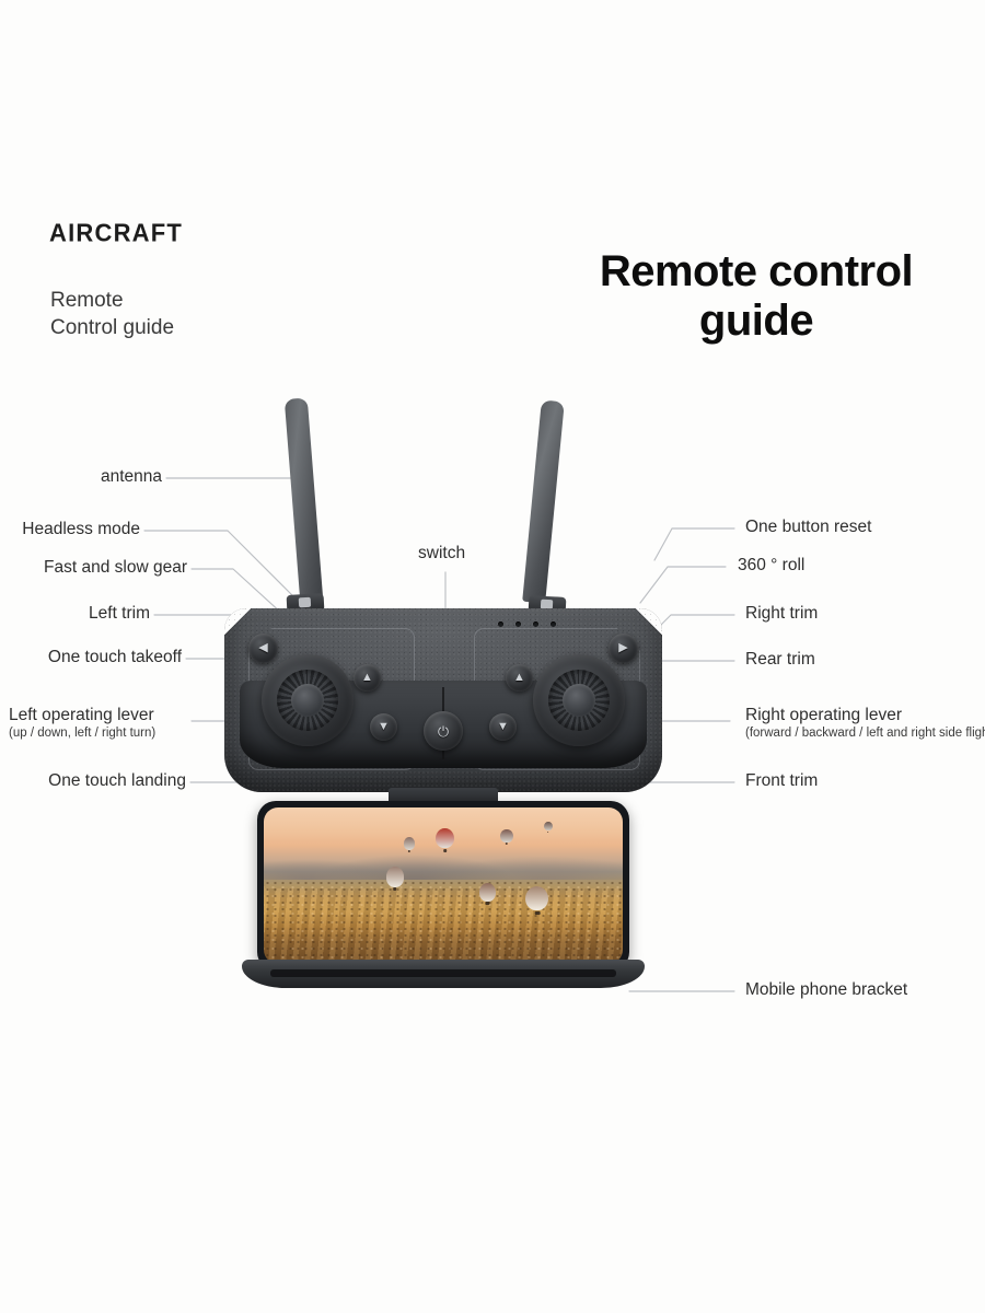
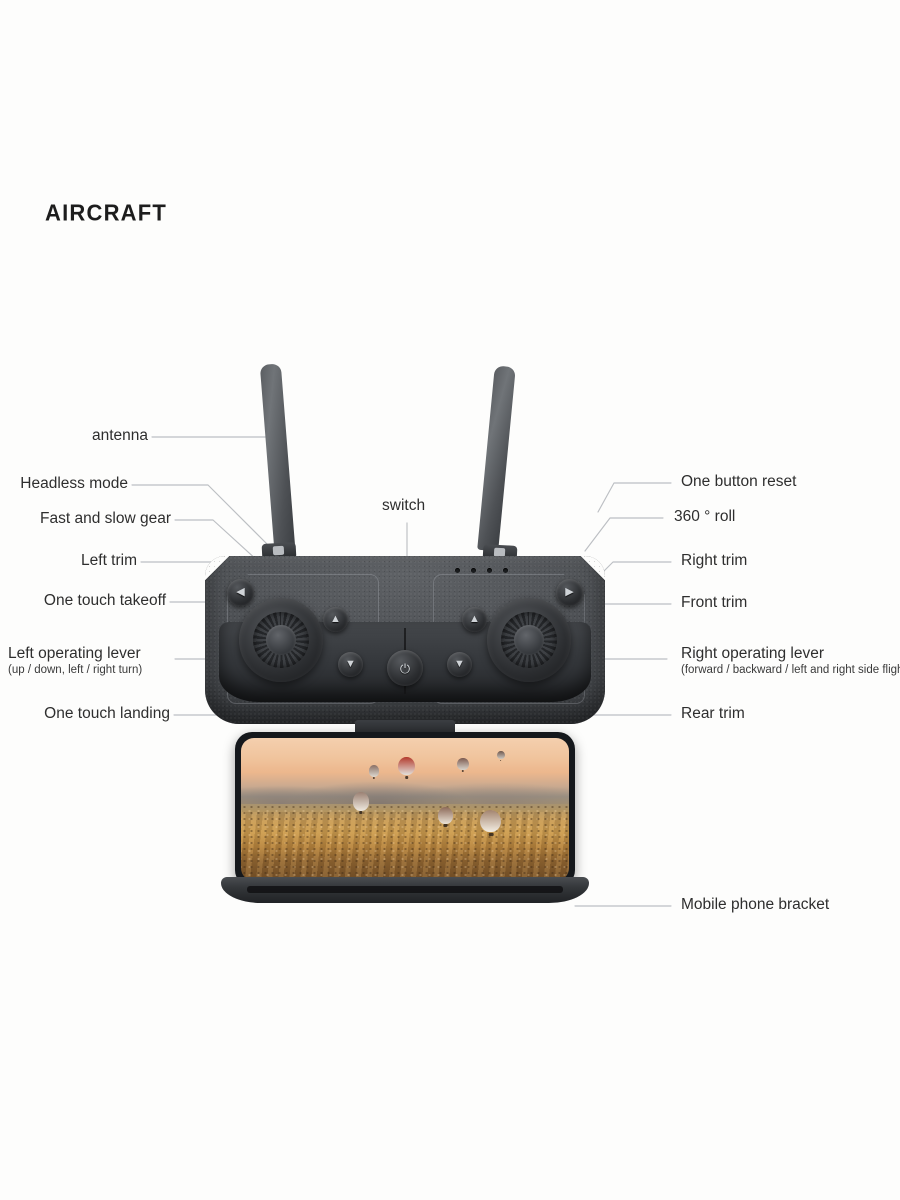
  AIRCRAFT
- Remote
- Control guide
- Remote control guide
  antenna
  Headless mode
  Fast and slow gear
  Left trim
  One touch takeoff
  Left operating lever
  (up / down, left / right turn)
  One touch landing
  One button reset
  360 ° roll
  Right trim
- Rear trim
+ Front trim
  Right operating lever
  (forward / backward / left and right side flig
- Front trim
+ Rear trim
  Mobile phone bracket
  switch
  ◀
  ▶
  ▲
  ▲
  ▼
  ▼
  ⏻
